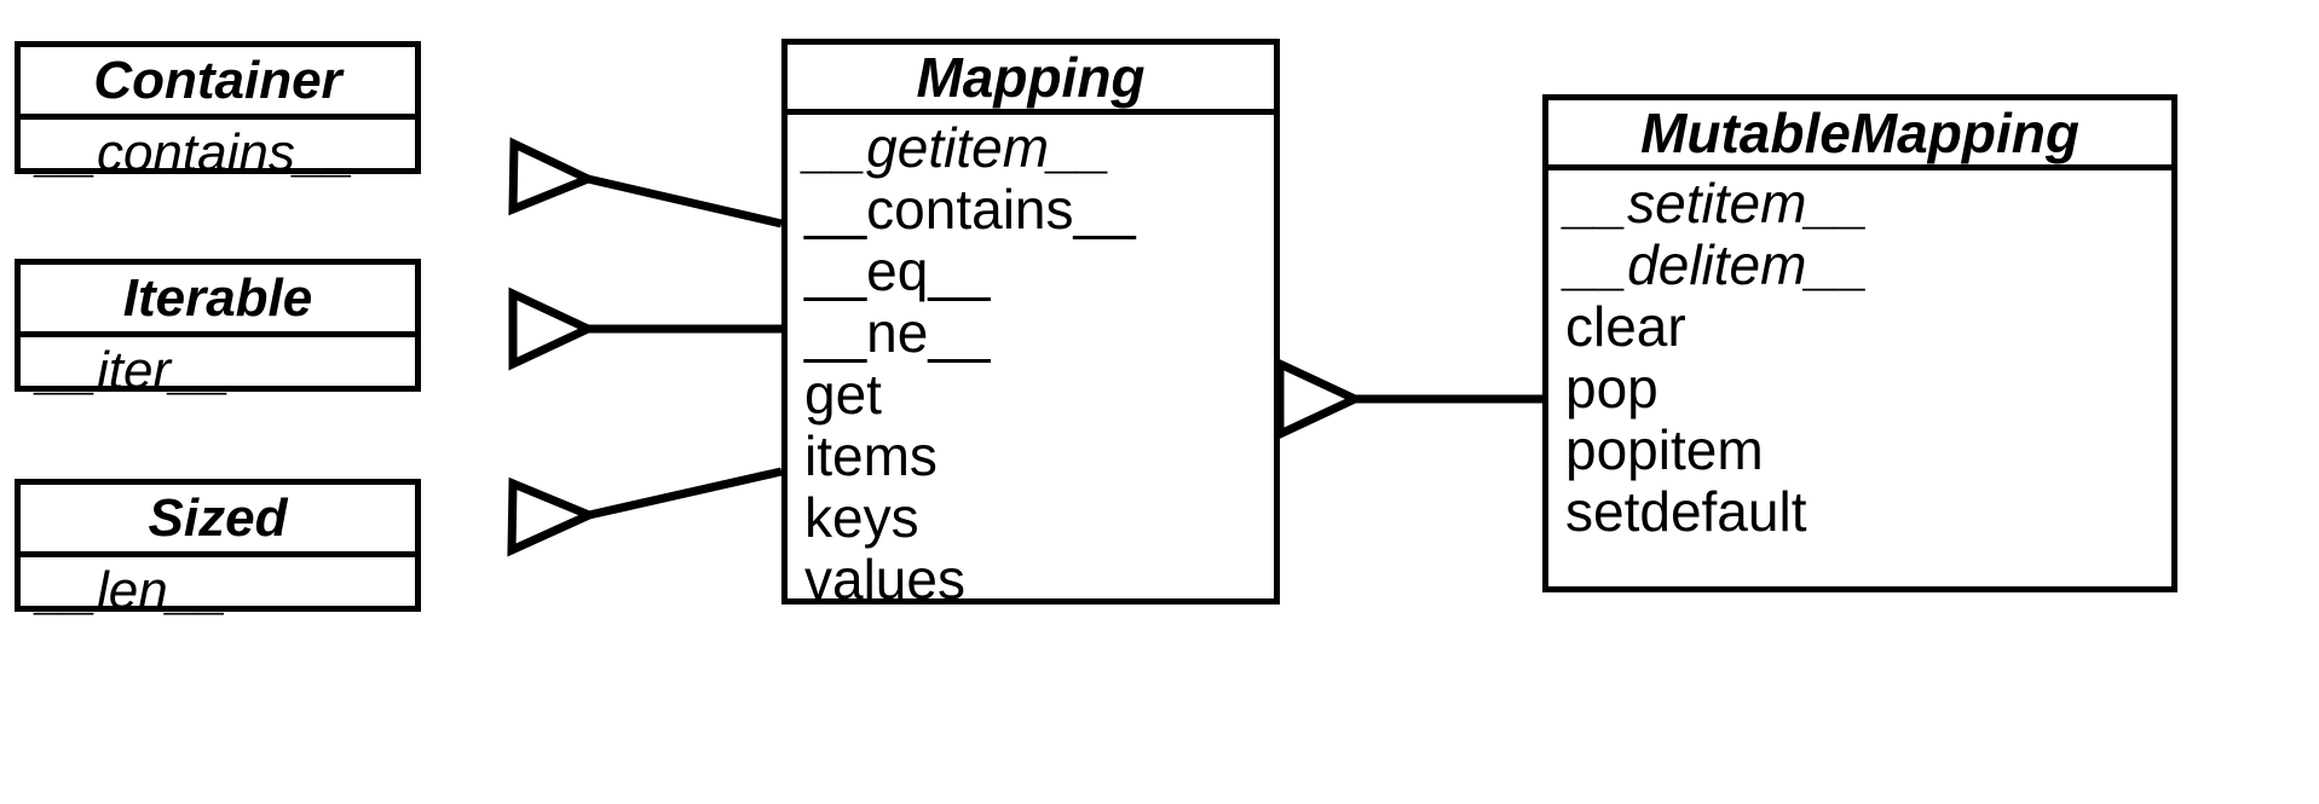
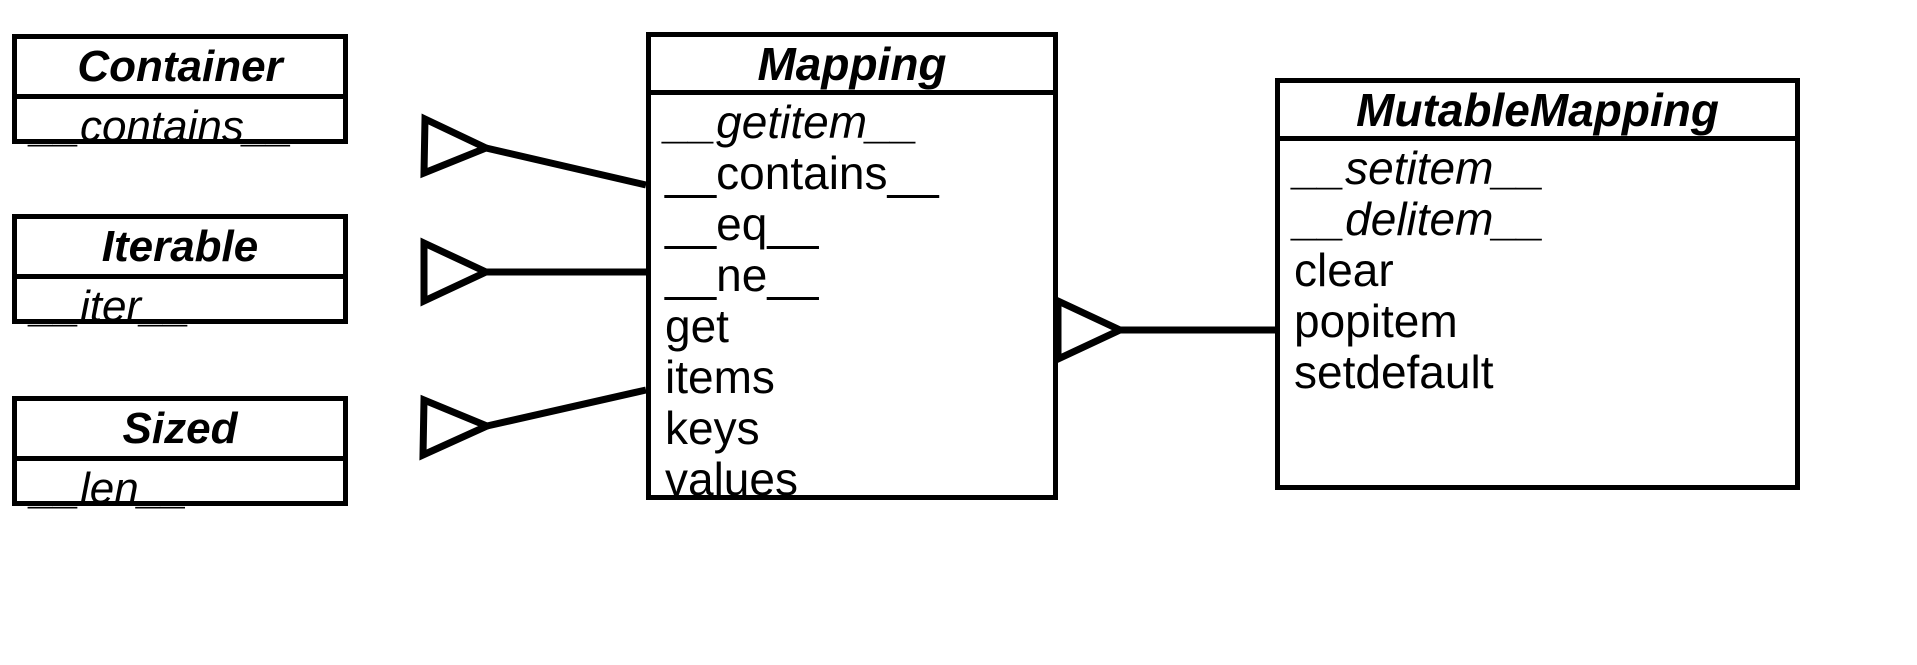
  Container
  __contains__
  Iterable
  __iter__
  Sized
  __len__
  Mapping
  __getitem__
  __contains__
  __eq__
  __ne__
  get
  items
  keys
  values
  MutableMapping
  __setitem__
  __delitem__
  clear
- pop
  popitem
  setdefault
